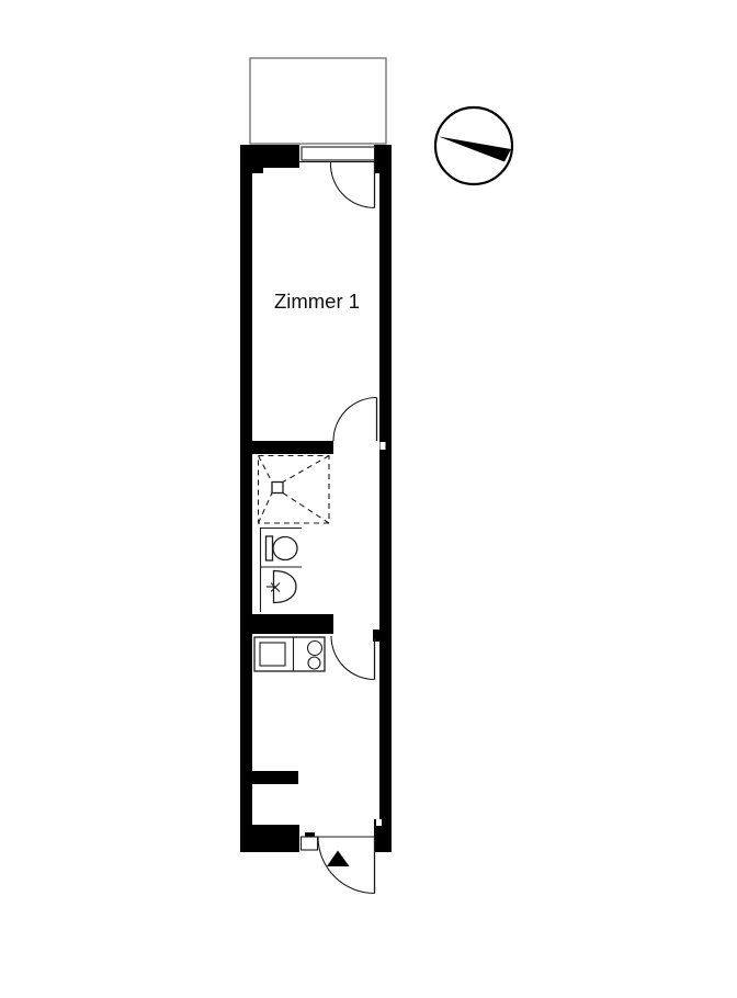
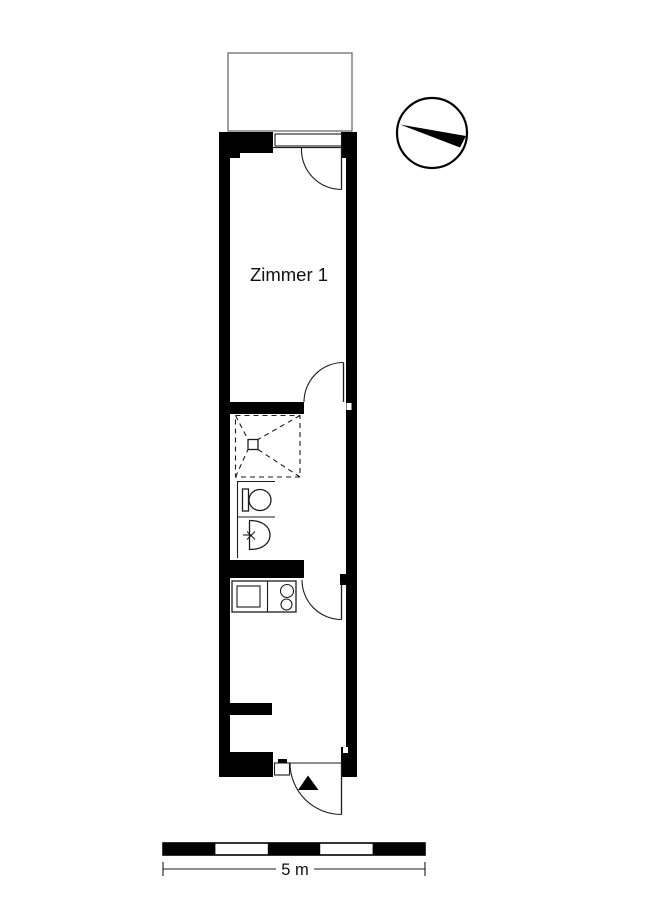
  Zimmer 1
+ 5 m
